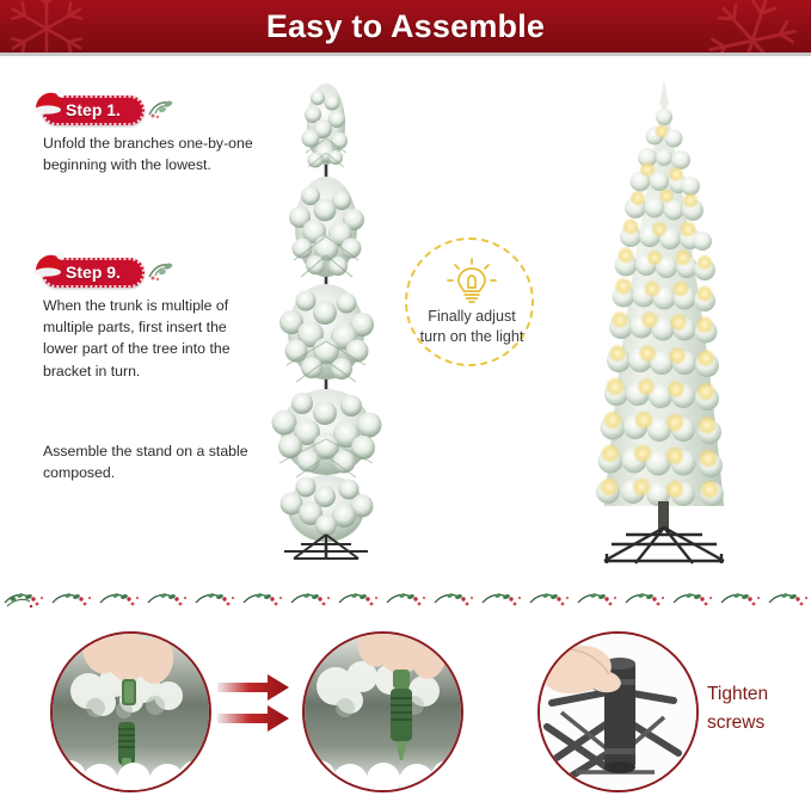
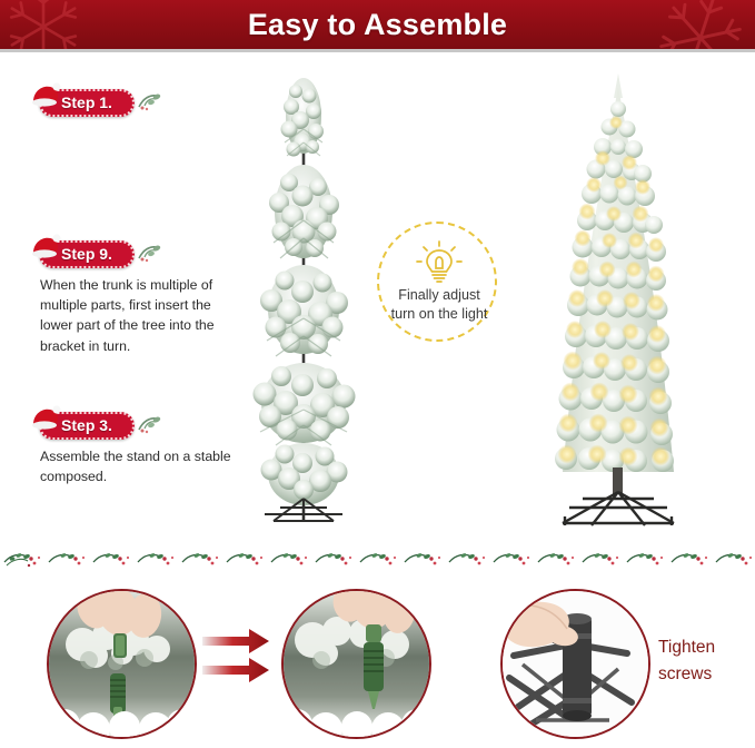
  Easy to Assemble
  Step 1.
- Unfold the branches one-by-one beginning with the lowest.
  Step 9.
  When the trunk is multiple of multiple parts, first insert the lower part of the tree into the bracket in turn.
+ Step 3.
  Assemble the stand on a stable composed.
  Finally adjust
  turn on the light
  Tighten
  screws
